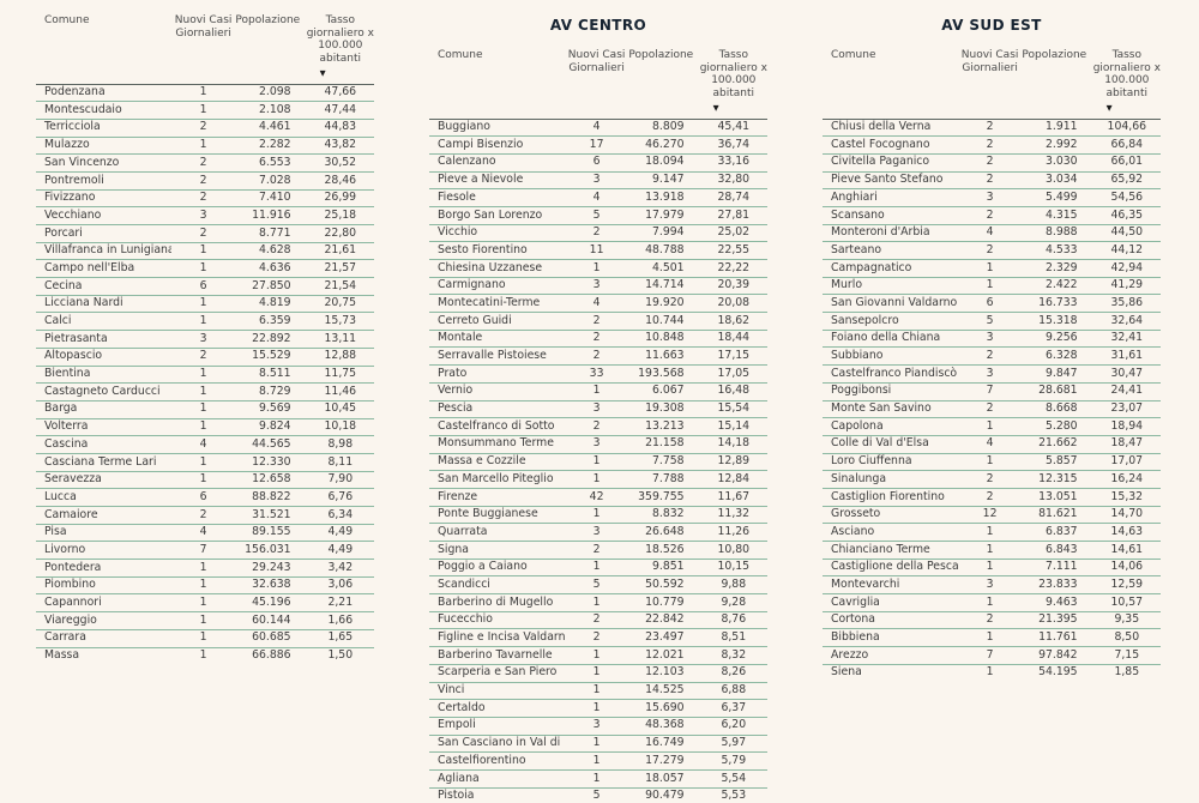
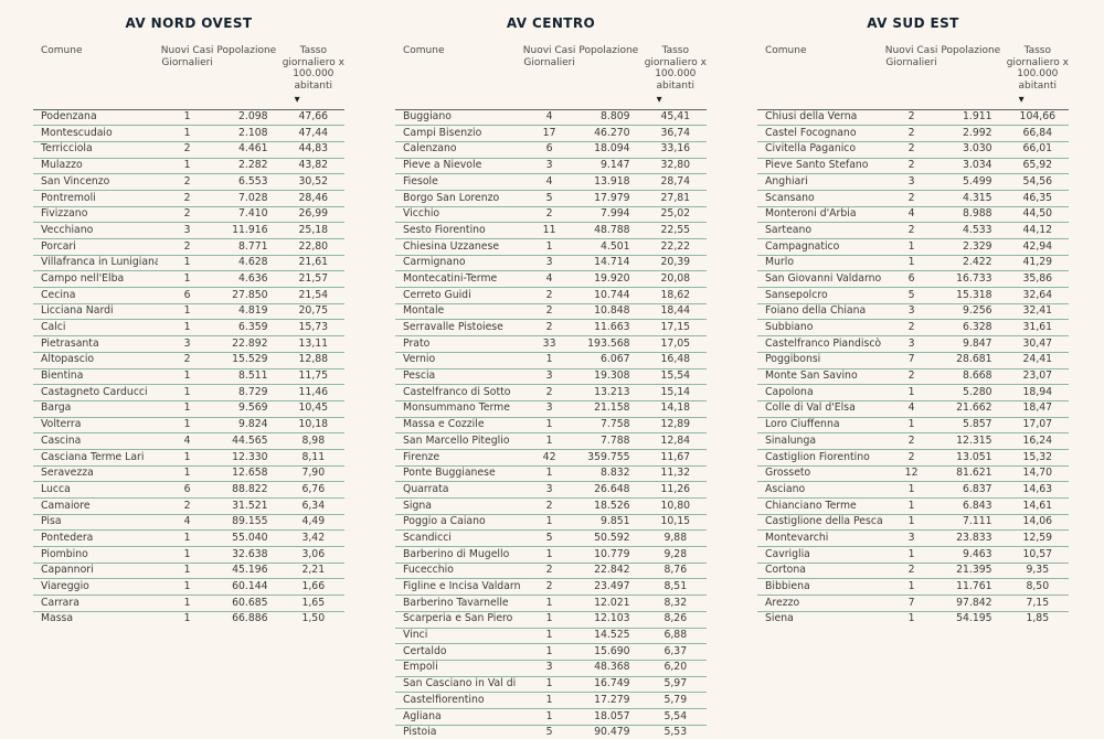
+ AV NORD OVEST
  Comune	Nuovi Casi Giornalieri	Popolazione	Tasso giornaliero x 100.000 abitanti ▼
  Podenzana	1	2.098	47,66
  Montescudaio	1	2.108	47,44
  Terricciola	2	4.461	44,83
  Mulazzo	1	2.282	43,82
  San Vincenzo	2	6.553	30,52
  Pontremoli	2	7.028	28,46
  Fivizzano	2	7.410	26,99
  Vecchiano	3	11.916	25,18
  Porcari	2	8.771	22,80
  Villafranca in Lunigiana	1	4.628	21,61
  Campo nell'Elba	1	4.636	21,57
  Cecina	6	27.850	21,54
  Licciana Nardi	1	4.819	20,75
  Calci	1	6.359	15,73
  Pietrasanta	3	22.892	13,11
  Altopascio	2	15.529	12,88
  Bientina	1	8.511	11,75
  Castagneto Carducci	1	8.729	11,46
  Barga	1	9.569	10,45
  Volterra	1	9.824	10,18
  Cascina	4	44.565	8,98
  Casciana Terme Lari	1	12.330	8,11
  Seravezza	1	12.658	7,90
  Lucca	6	88.822	6,76
  Camaiore	2	31.521	6,34
  Pisa	4	89.155	4,49
- Livorno	7	156.031	4,49
- Pontedera	1	29.243	3,42
+ Pontedera	1	55.040	3,42
  Piombino	1	32.638	3,06
  Capannori	1	45.196	2,21
  Viareggio	1	60.144	1,66
  Carrara	1	60.685	1,65
  Massa	1	66.886	1,50
  AV CENTRO
  Comune	Nuovi Casi Giornalieri	Popolazione	Tasso giornaliero x 100.000 abitanti ▼
  Buggiano	4	8.809	45,41
  Campi Bisenzio	17	46.270	36,74
  Calenzano	6	18.094	33,16
  Pieve a Nievole	3	9.147	32,80
  Fiesole	4	13.918	28,74
  Borgo San Lorenzo	5	17.979	27,81
  Vicchio	2	7.994	25,02
  Sesto Fiorentino	11	48.788	22,55
  Chiesina Uzzanese	1	4.501	22,22
  Carmignano	3	14.714	20,39
  Montecatini-Terme	4	19.920	20,08
  Cerreto Guidi	2	10.744	18,62
  Montale	2	10.848	18,44
  Serravalle Pistoiese	2	11.663	17,15
  Prato	33	193.568	17,05
  Vernio	1	6.067	16,48
  Pescia	3	19.308	15,54
  Castelfranco di Sotto	2	13.213	15,14
  Monsummano Terme	3	21.158	14,18
  Massa e Cozzile	1	7.758	12,89
  San Marcello Piteglio	1	7.788	12,84
  Firenze	42	359.755	11,67
  Ponte Buggianese	1	8.832	11,32
  Quarrata	3	26.648	11,26
  Signa	2	18.526	10,80
  Poggio a Caiano	1	9.851	10,15
  Scandicci	5	50.592	9,88
  Barberino di Mugello	1	10.779	9,28
  Fucecchio	2	22.842	8,76
  Figline e Incisa Valdarn	2	23.497	8,51
  Barberino Tavarnelle	1	12.021	8,32
  Scarperia e San Piero	1	12.103	8,26
  Vinci	1	14.525	6,88
  Certaldo	1	15.690	6,37
  Empoli	3	48.368	6,20
  San Casciano in Val di	1	16.749	5,97
  Castelfiorentino	1	17.279	5,79
  Agliana	1	18.057	5,54
  Pistoia	5	90.479	5,53
  AV SUD EST
  Comune	Nuovi Casi Giornalieri	Popolazione	Tasso giornaliero x 100.000 abitanti ▼
  Chiusi della Verna	2	1.911	104,66
  Castel Focognano	2	2.992	66,84
  Civitella Paganico	2	3.030	66,01
  Pieve Santo Stefano	2	3.034	65,92
  Anghiari	3	5.499	54,56
  Scansano	2	4.315	46,35
  Monteroni d'Arbia	4	8.988	44,50
  Sarteano	2	4.533	44,12
  Campagnatico	1	2.329	42,94
  Murlo	1	2.422	41,29
  San Giovanni Valdarno	6	16.733	35,86
  Sansepolcro	5	15.318	32,64
  Foiano della Chiana	3	9.256	32,41
  Subbiano	2	6.328	31,61
  Castelfranco Piandiscò	3	9.847	30,47
  Poggibonsi	7	28.681	24,41
  Monte San Savino	2	8.668	23,07
  Capolona	1	5.280	18,94
  Colle di Val d'Elsa	4	21.662	18,47
  Loro Ciuffenna	1	5.857	17,07
  Sinalunga	2	12.315	16,24
  Castiglion Fiorentino	2	13.051	15,32
  Grosseto	12	81.621	14,70
  Asciano	1	6.837	14,63
  Chianciano Terme	1	6.843	14,61
  Castiglione della Pesca	1	7.111	14,06
  Montevarchi	3	23.833	12,59
  Cavriglia	1	9.463	10,57
  Cortona	2	21.395	9,35
  Bibbiena	1	11.761	8,50
  Arezzo	7	97.842	7,15
  Siena	1	54.195	1,85
